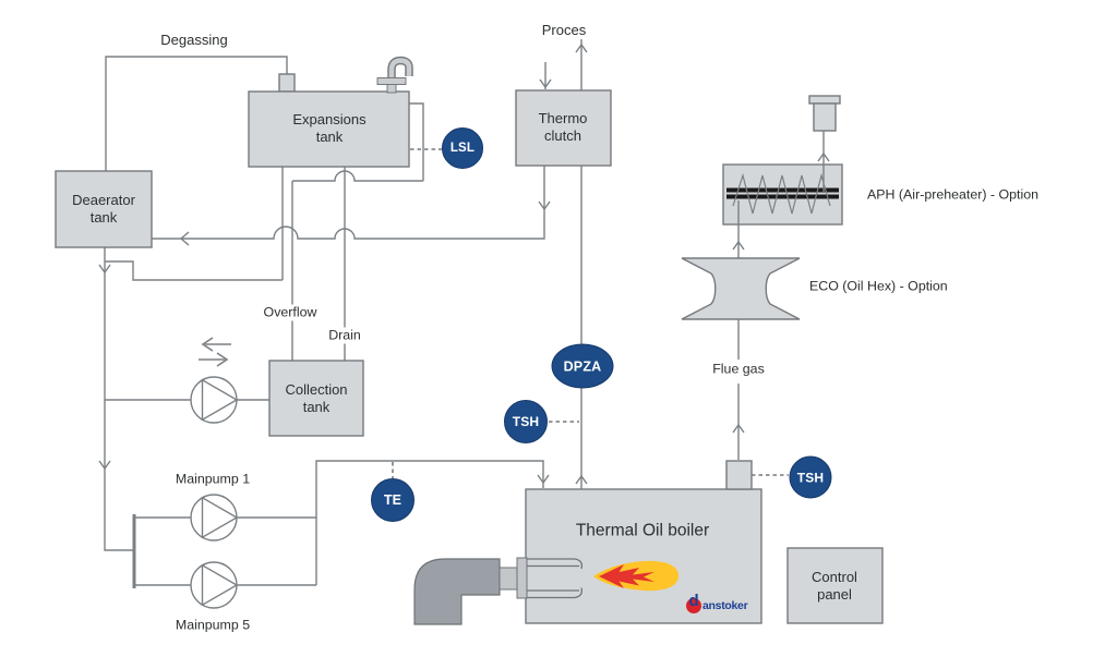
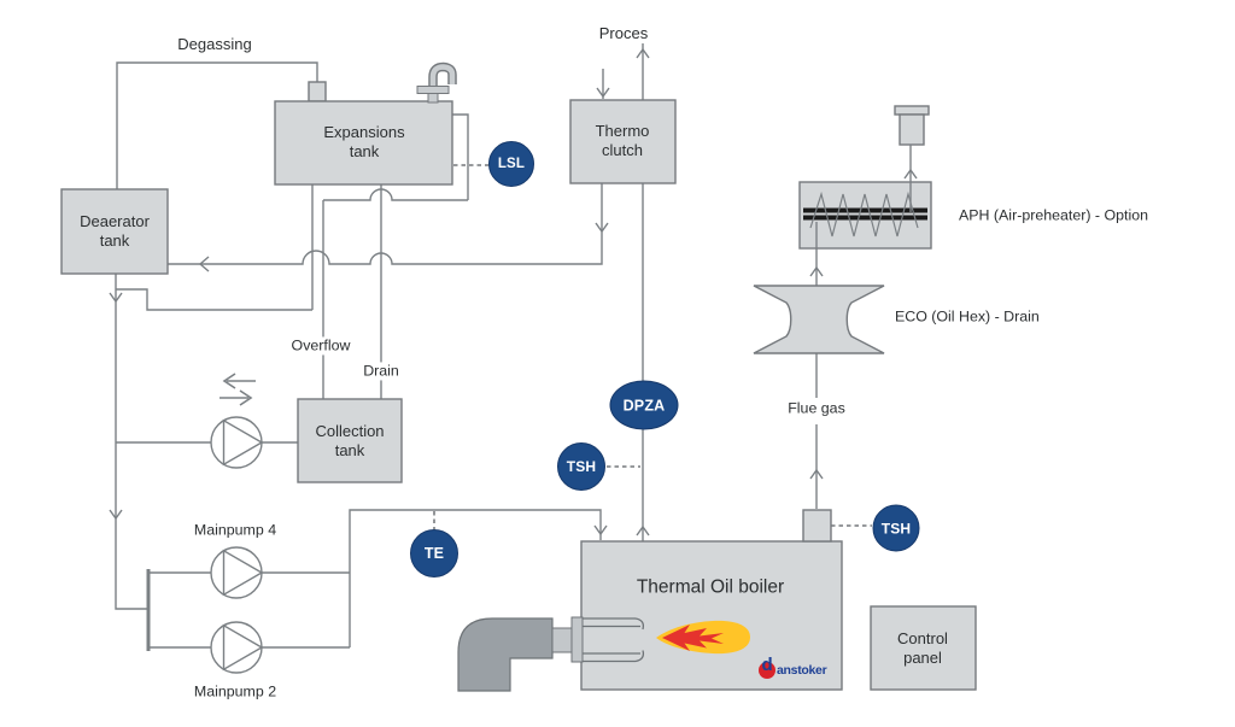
  Degassing
  Proces
  Overflow
  Drain
  Flue gas
- Mainpump 1
+ Mainpump 4
- Mainpump 5
+ Mainpump 2
  APH (Air-preheater) - Option
- ECO (Oil Hex) - Option
+ ECO (Oil Hex) - Drain
  Deaerator
  tank
  Expansions
  tank
  Thermo
  clutch
  Collection
  tank
  Thermal Oil boiler
  Control
  panel
  LSL
  DPZA
  TSH
  TE
  TSH
  d
  anstoker
